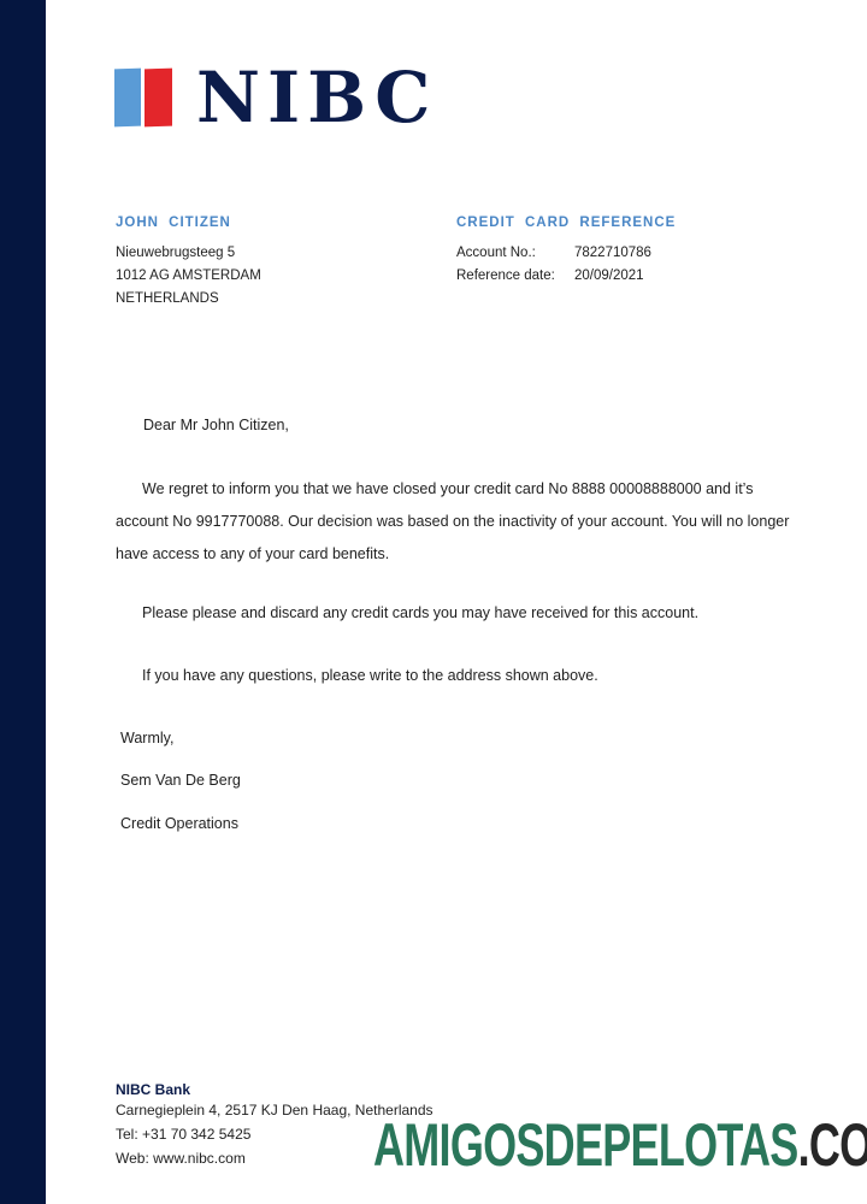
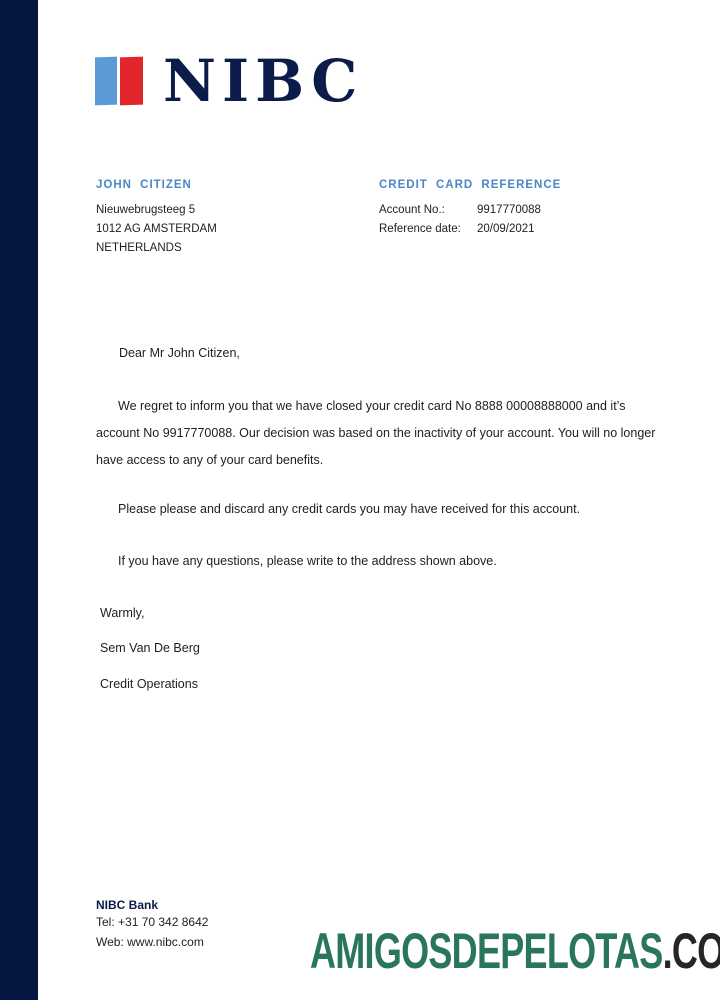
  NIBC
  JOHN CITIZEN
  Nieuwebrugsteeg 5
  1012 AG AMSTERDAM
  NETHERLANDS
  CREDIT CARD REFERENCE
  Account No.:
- 7822710786
+ 9917770088
  Reference date:
  20/09/2021
  Dear Mr John Citizen,
  We regret to inform you that we have closed your credit card No 8888 00008888000 and it’s account No 9917770088. Our decision was based on the inactivity of your account. You will no longer have access to any of your card benefits.
  Please please and discard any credit cards you may have received for this account.
  If you have any questions, please write to the address shown above.
  Warmly,
  Sem Van De Berg
  Credit Operations
  NIBC Bank
- Carnegieplein 4, 2517 KJ Den Haag, Netherlands
- Tel: +31 70 342 5425
+ Tel: +31 70 342 8642
  Web: www.nibc.com
  AMIGOSDEPELOTAS.CO
